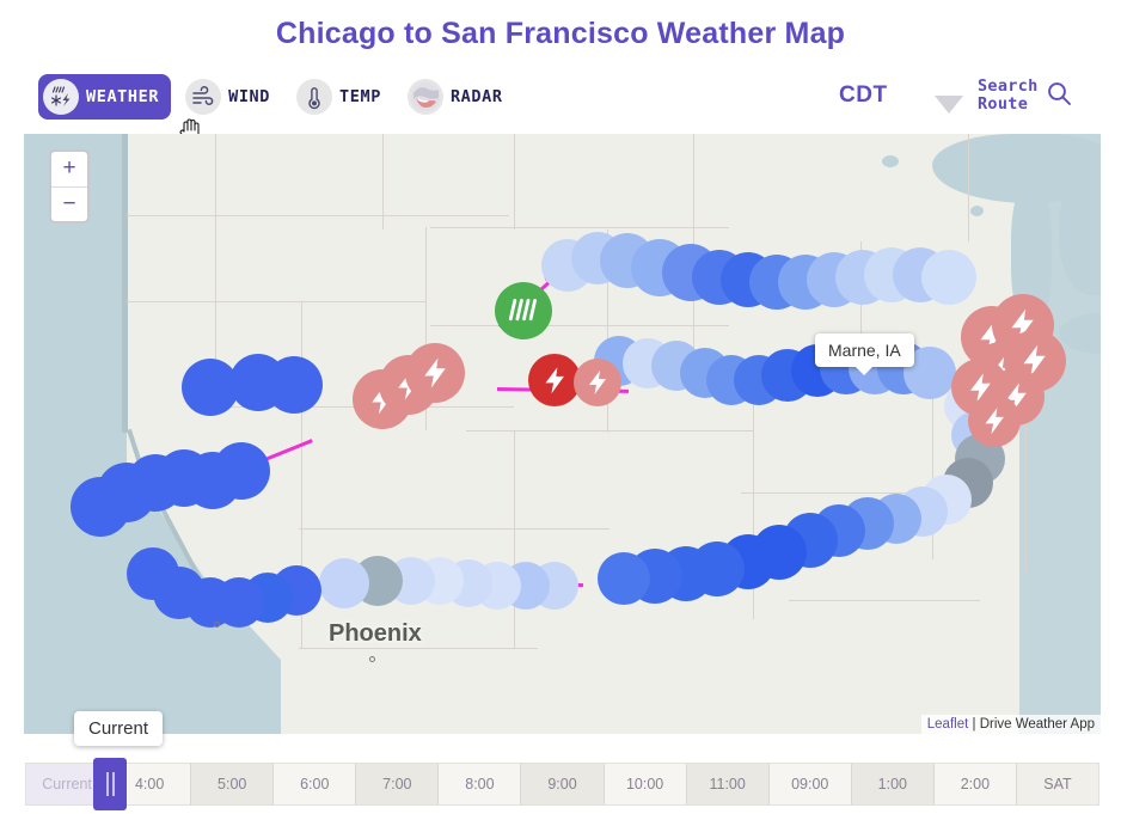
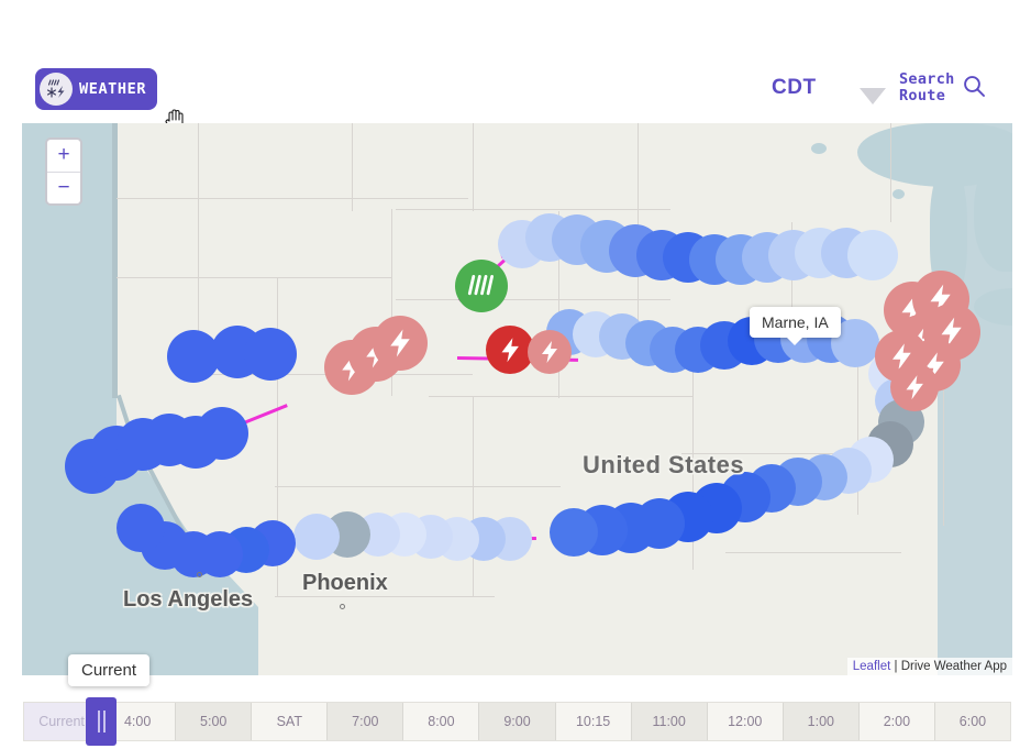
- Chicago to San Francisco Weather Map
  WEATHER
- WIND
- TEMP
- RADAR
  CDT
  Search
  Route
+ United States
+ Los Angeles
  Phoenix
  +
  −
  Marne, IA
  Leaflet | Drive Weather App
  Current
  Current
  4:00
  5:00
- 6:00
+ SAT
  7:00
  8:00
  9:00
- 10:00
+ 10:15
  11:00
- 09:00
+ 12:00
  1:00
  2:00
- SAT
+ 6:00
